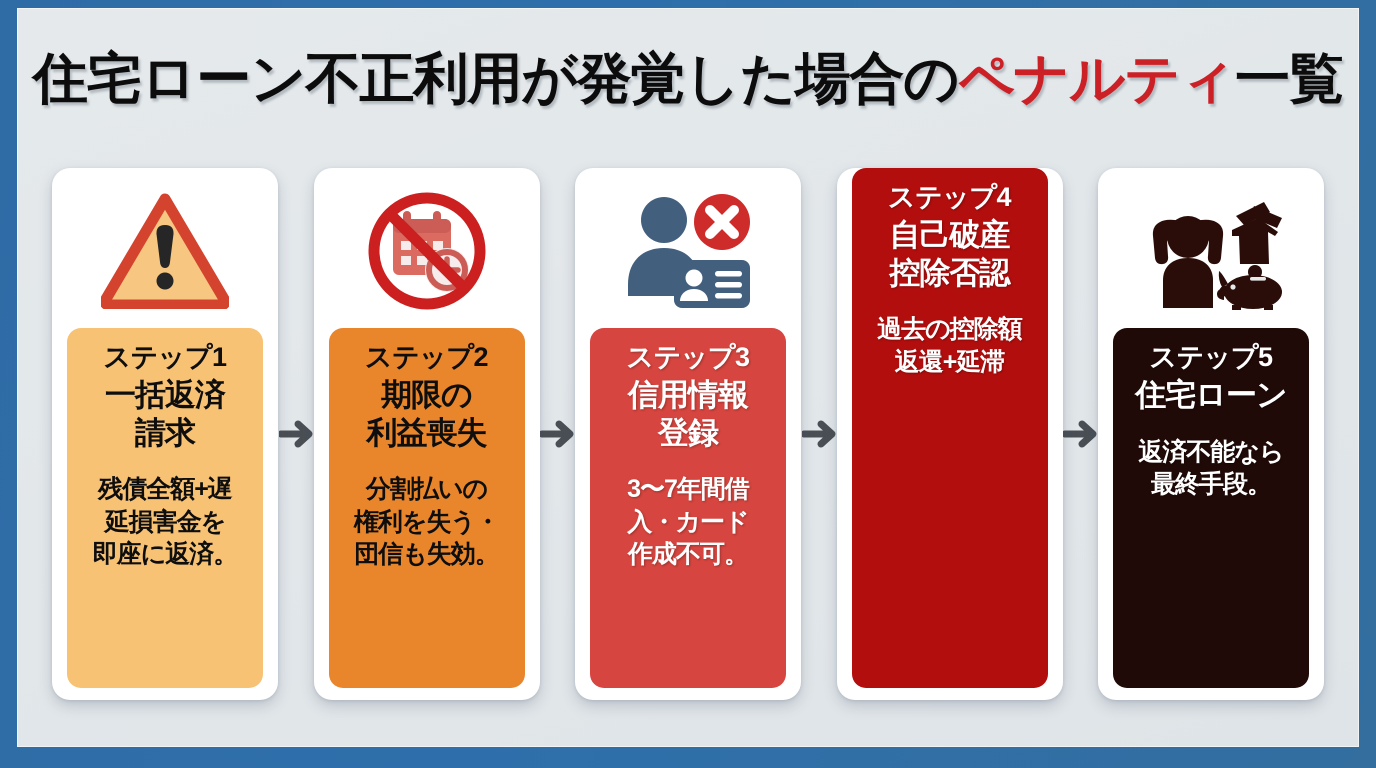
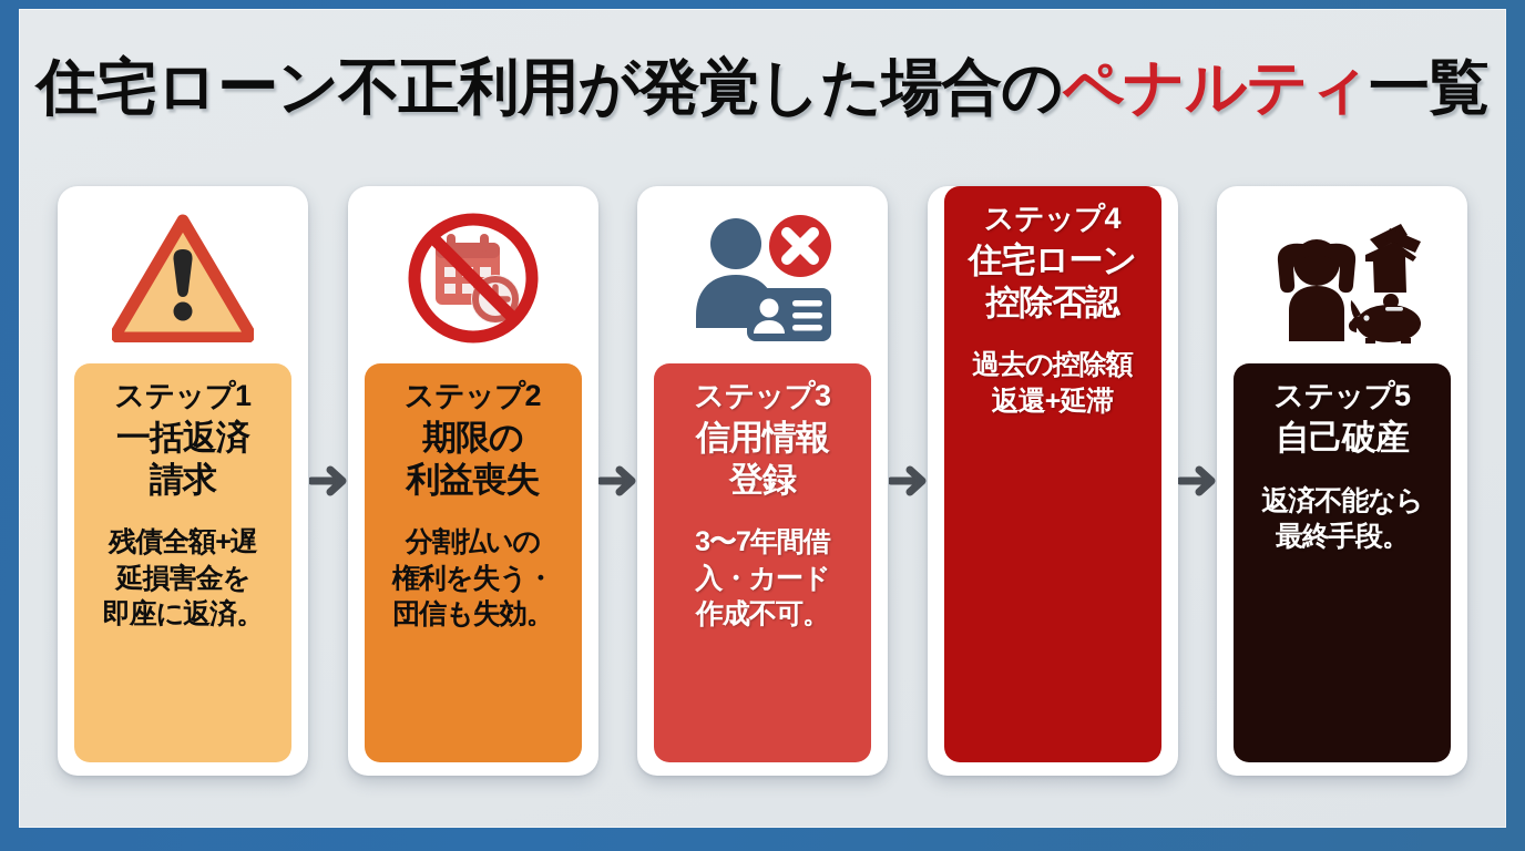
  住宅ローン不正利用が発覚した場合のペナルティ一覧
  ステップ1
  一括返済
  請求
  残債全額+遅
  延損害金を
  即座に返済。
  ステップ2
  期限の
  利益喪失
  分割払いの
  権利を失う・
  団信も失効。
  ステップ3
  信用情報
  登録
  3〜7年間借
  入・カード
  作成不可。
  ステップ4
- 自己破産
+ 住宅ローン
  控除否認
  過去の控除額
  返還+延滞
  ステップ5
- 住宅ローン
+ 自己破産
  返済不能なら
  最終手段。
